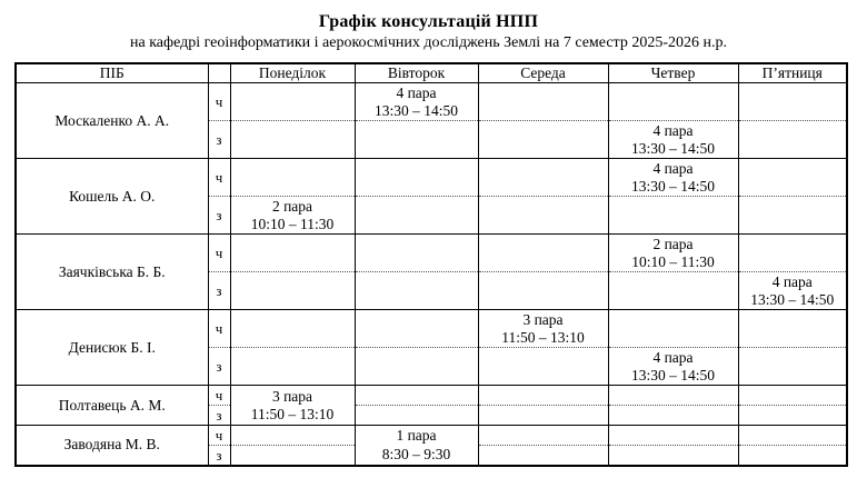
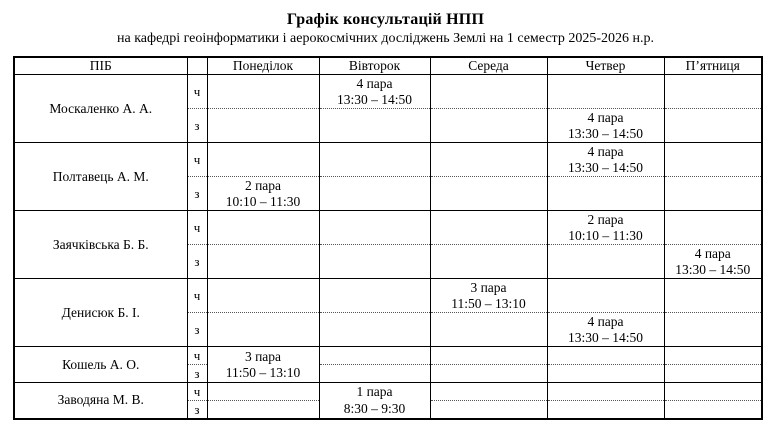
  Графік консультацій НПП
- на кафедрі геоінформатики і аерокосмічних досліджень Землі на 7 семестр 2025-2026 н.р.
+ на кафедрі геоінформатики і аерокосмічних досліджень Землі на 1 семестр 2025-2026 н.р.
  ПІБ		Понеділок	Вівторок	Середа	Четвер	П’ятниця
  Москаленко А. А.	ч		4 пара 13:30 – 14:50
  з				4 пара 13:30 – 14:50
- Кошель А. О.	ч				4 пара 13:30 – 14:50
+ Полтавець А. М.	ч				4 пара 13:30 – 14:50
  з	2 пара 10:10 – 11:30
  Заячківська Б. Б.	ч				2 пара 10:10 – 11:30
  з					4 пара 13:30 – 14:50
  Денисюк Б. І.	ч			3 пара 11:50 – 13:10
  з				4 пара 13:30 – 14:50
- Полтавець А. М.	ч	3 пара 11:50 – 13:10
+ Кошель А. О.	ч	3 пара 11:50 – 13:10
  з
  Заводяна М. В.	ч		1 пара 8:30 – 9:30
  з
